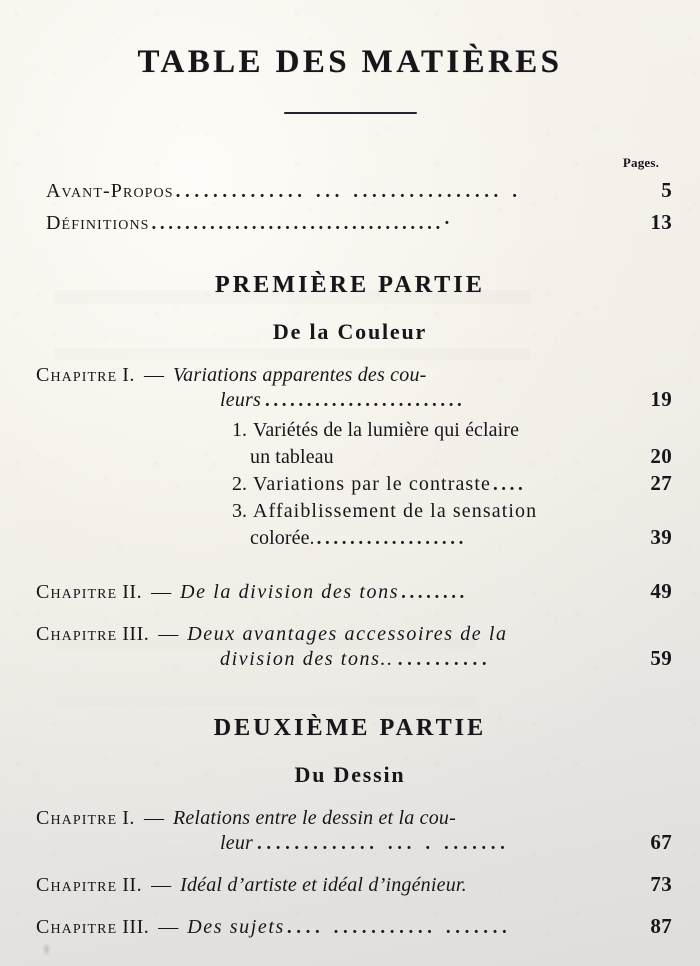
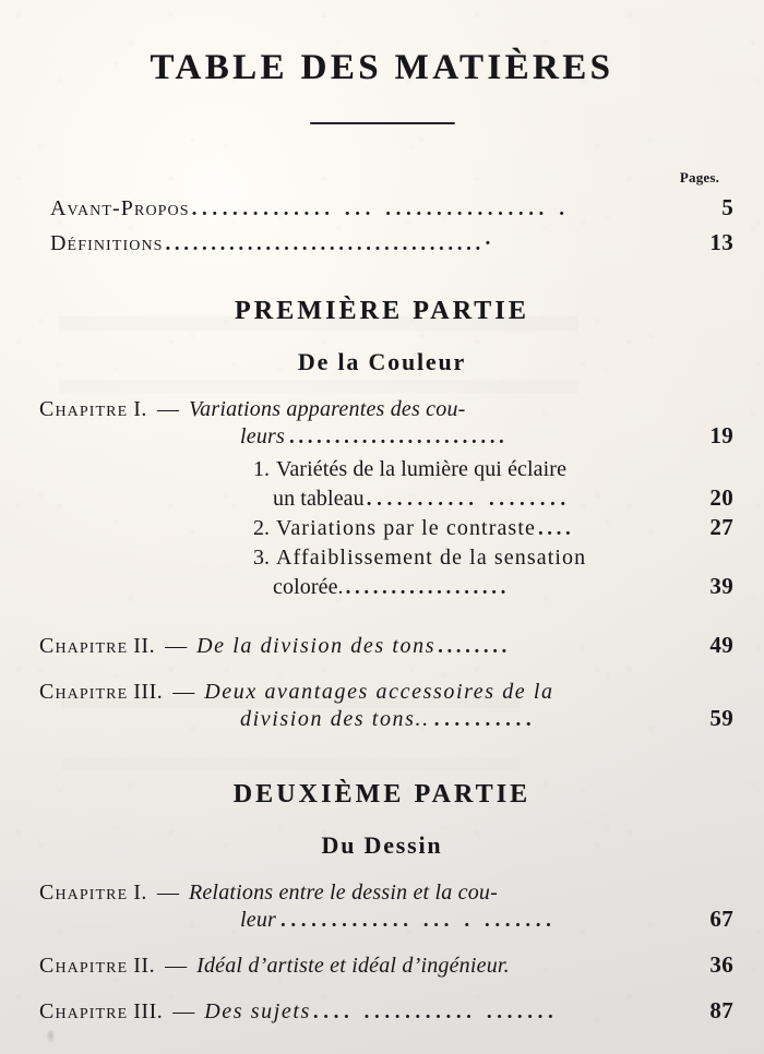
  TABLE DES MATIÈRES
  Pages.
  Avant-Propos
  .............. ... ................ .
  5
  Définitions
  ...................................·
  13
  PREMIÈRE PARTIE
  De la Couleur
  Chapitre I.
  —
  Variations apparentes des cou-
  leurs
  ........................
  19
  1.
  Variétés de la lumière qui éclaire
  un tableau
+ ........... ........
  20
  2.
  Variations par le contraste
  ....
  27
  3.
  Affaiblissement de la sensation
  colorée.
  ..................
  39
  Chapitre II.
  —
  De la division des tons
  ........
  49
  Chapitre III.
  —
  Deux avantages accessoires de la
  division des tons..
  ..........
  59
  DEUXIÈME PARTIE
  Du Dessin
  Chapitre I.
  —
  Relations entre le dessin et la cou-
  leur
  ............. ... . .......
  67
  Chapitre II.
  —
  Idéal d’artiste et idéal d’ingénieur.
- 73
+ 36
  Chapitre III.
  —
  Des sujets
  .... ........... .......
  87
